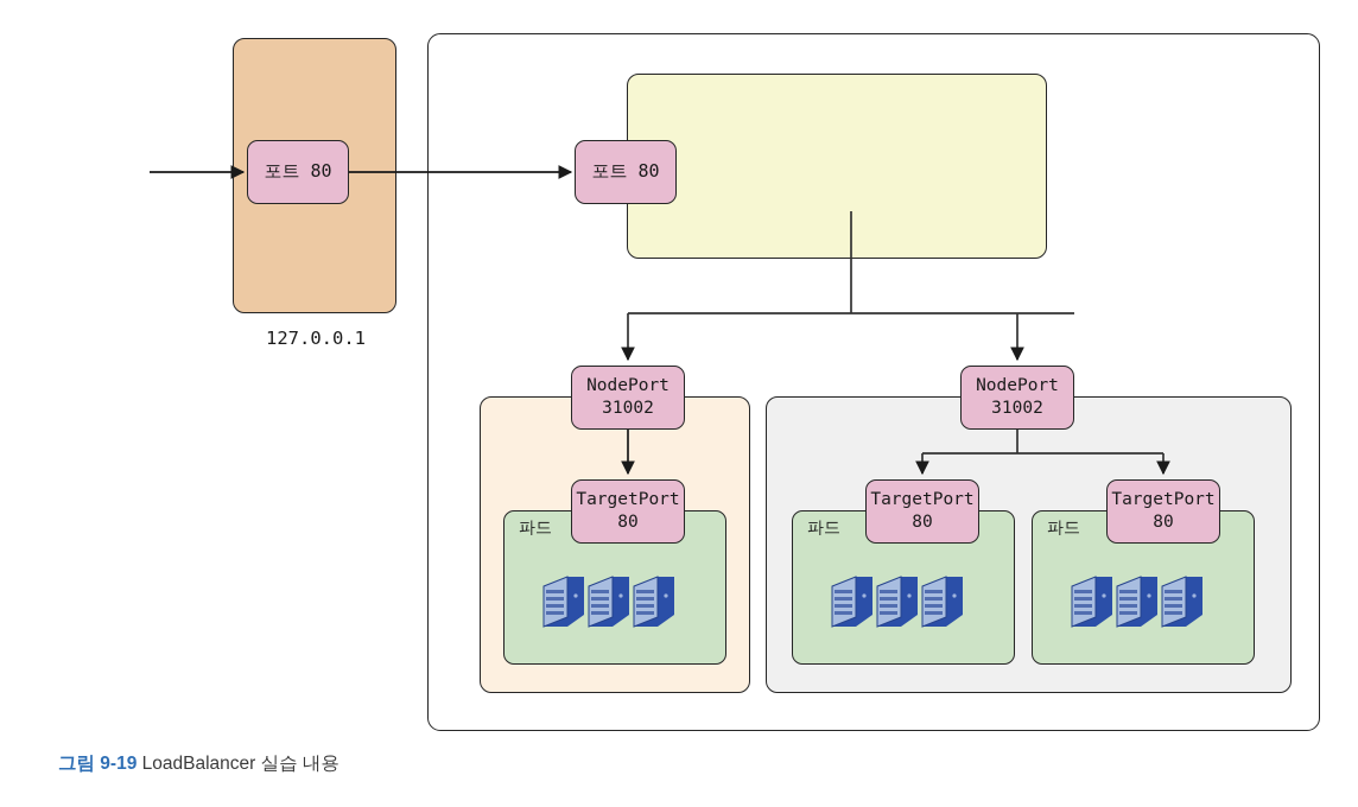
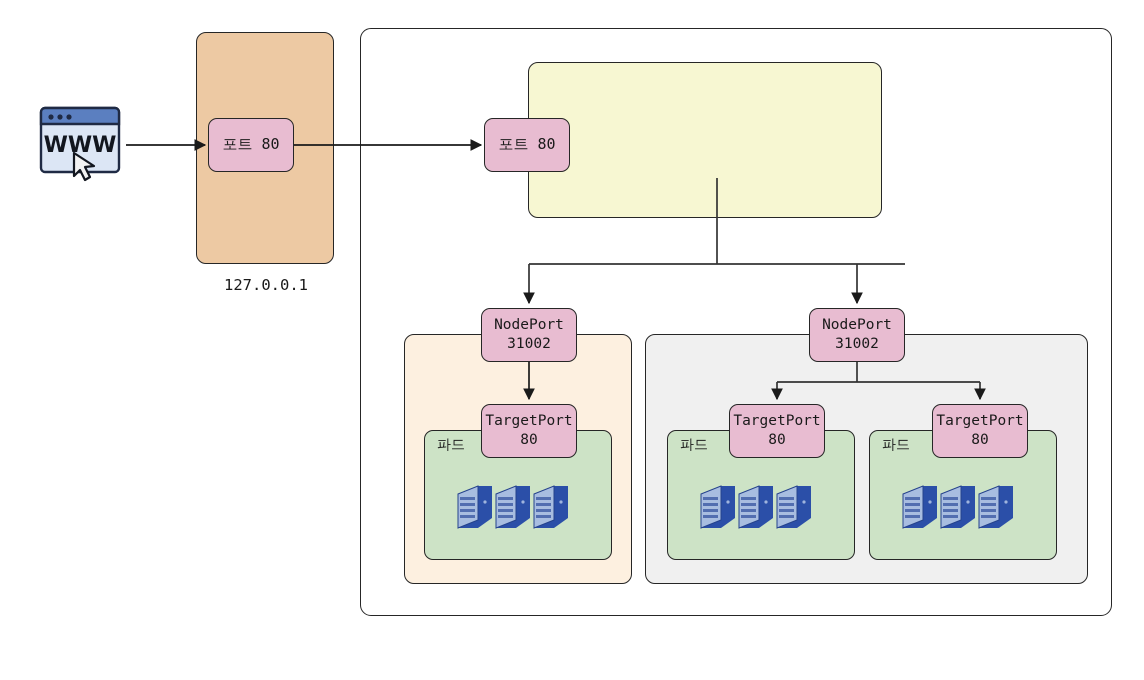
+ WWW
  127.0.0.1
  포트 80
  포트 80
  파드
  파드
  파드
  NodePort
  31002
  NodePort
  31002
  TargetPort
  80
  TargetPort
  80
  TargetPort
  80
- 그림 9-19 LoadBalancer 실습 내용
